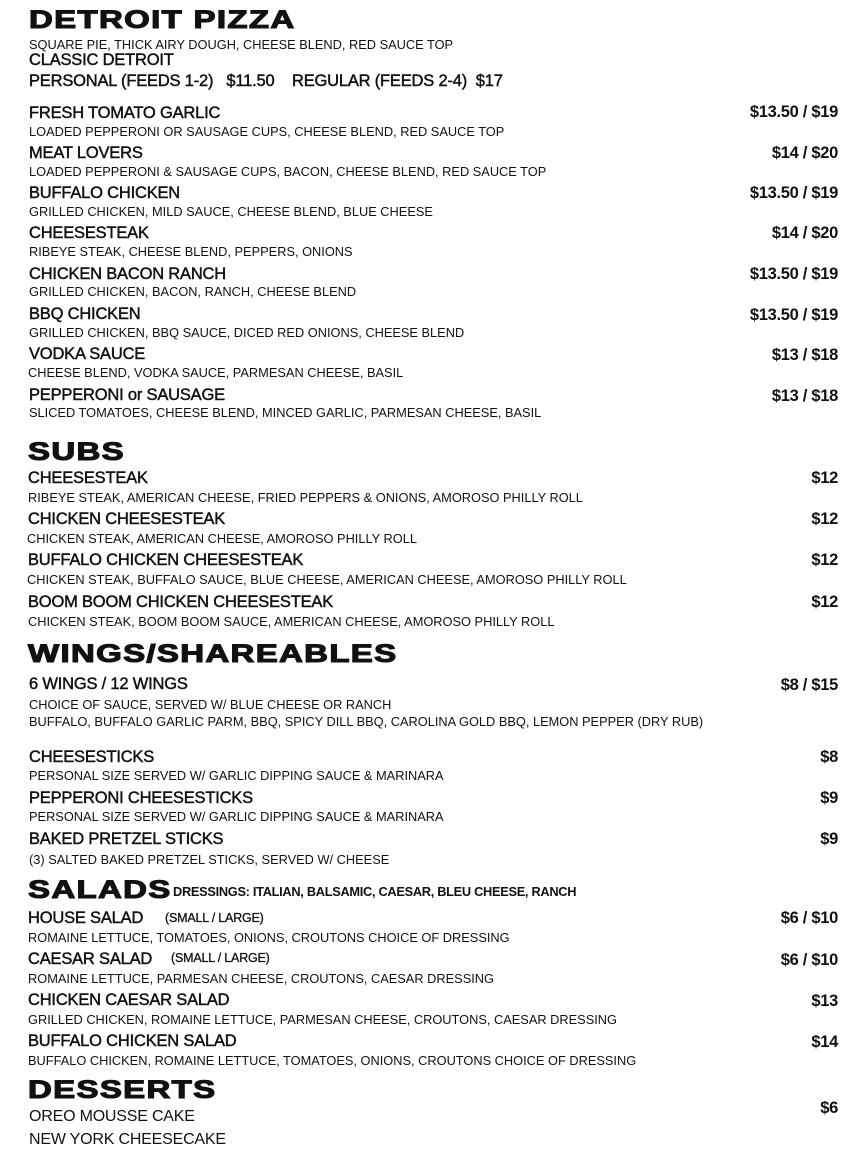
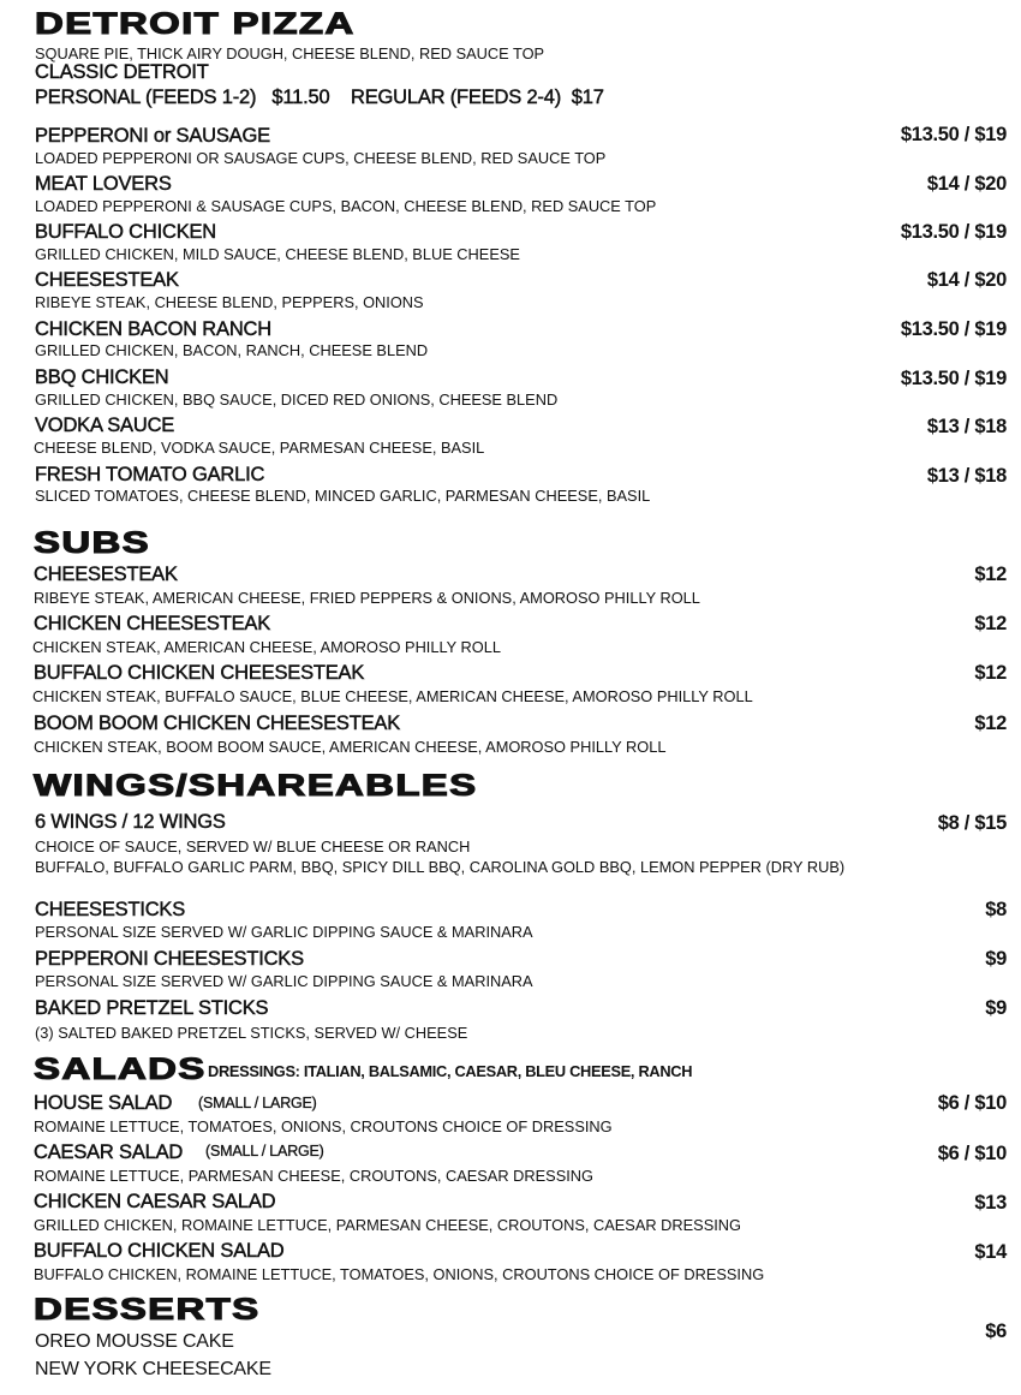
  DETROIT PIZZA
  SQUARE PIE, THICK AIRY DOUGH, CHEESE BLEND, RED SAUCE TOP
  CLASSIC DETROIT
  PERSONAL (FEEDS 1-2) $11.50 REGULAR (FEEDS 2-4) $17
- FRESH TOMATO GARLIC
+ PEPPERONI or SAUSAGE
  LOADED PEPPERONI OR SAUSAGE CUPS, CHEESE BLEND, RED SAUCE TOP
  $13.50 / $19
  MEAT LOVERS
  LOADED PEPPERONI & SAUSAGE CUPS, BACON, CHEESE BLEND, RED SAUCE TOP
  $14 / $20
  BUFFALO CHICKEN
  GRILLED CHICKEN, MILD SAUCE, CHEESE BLEND, BLUE CHEESE
  $13.50 / $19
  CHEESESTEAK
  RIBEYE STEAK, CHEESE BLEND, PEPPERS, ONIONS
  $14 / $20
  CHICKEN BACON RANCH
  GRILLED CHICKEN, BACON, RANCH, CHEESE BLEND
  $13.50 / $19
  BBQ CHICKEN
  GRILLED CHICKEN, BBQ SAUCE, DICED RED ONIONS, CHEESE BLEND
  $13.50 / $19
  VODKA SAUCE
  CHEESE BLEND, VODKA SAUCE, PARMESAN CHEESE, BASIL
  $13 / $18
- PEPPERONI or SAUSAGE
+ FRESH TOMATO GARLIC
  SLICED TOMATOES, CHEESE BLEND, MINCED GARLIC, PARMESAN CHEESE, BASIL
  $13 / $18
  SUBS
  CHEESESTEAK
  RIBEYE STEAK, AMERICAN CHEESE, FRIED PEPPERS & ONIONS, AMOROSO PHILLY ROLL
  $12
  CHICKEN CHEESESTEAK
  CHICKEN STEAK, AMERICAN CHEESE, AMOROSO PHILLY ROLL
  $12
  BUFFALO CHICKEN CHEESESTEAK
  CHICKEN STEAK, BUFFALO SAUCE, BLUE CHEESE, AMERICAN CHEESE, AMOROSO PHILLY ROLL
  $12
  BOOM BOOM CHICKEN CHEESESTEAK
  CHICKEN STEAK, BOOM BOOM SAUCE, AMERICAN CHEESE, AMOROSO PHILLY ROLL
  $12
  WINGS/SHAREABLES
  6 WINGS / 12 WINGS
  CHOICE OF SAUCE, SERVED W/ BLUE CHEESE OR RANCH
  BUFFALO, BUFFALO GARLIC PARM, BBQ, SPICY DILL BBQ, CAROLINA GOLD BBQ, LEMON PEPPER (DRY RUB)
  $8 / $15
  CHEESESTICKS
  PERSONAL SIZE SERVED W/ GARLIC DIPPING SAUCE & MARINARA
  $8
  PEPPERONI CHEESESTICKS
  PERSONAL SIZE SERVED W/ GARLIC DIPPING SAUCE & MARINARA
  $9
  BAKED PRETZEL STICKS
  (3) SALTED BAKED PRETZEL STICKS, SERVED W/ CHEESE
  $9
  SALADS
  DRESSINGS: ITALIAN, BALSAMIC, CAESAR, BLEU CHEESE, RANCH
  HOUSE SALAD
  (SMALL / LARGE)
  ROMAINE LETTUCE, TOMATOES, ONIONS, CROUTONS CHOICE OF DRESSING
  $6 / $10
  CAESAR SALAD
  (SMALL / LARGE)
  ROMAINE LETTUCE, PARMESAN CHEESE, CROUTONS, CAESAR DRESSING
  $6 / $10
  CHICKEN CAESAR SALAD
  GRILLED CHICKEN, ROMAINE LETTUCE, PARMESAN CHEESE, CROUTONS, CAESAR DRESSING
  $13
  BUFFALO CHICKEN SALAD
  BUFFALO CHICKEN, ROMAINE LETTUCE, TOMATOES, ONIONS, CROUTONS CHOICE OF DRESSING
  $14
  DESSERTS
  OREO MOUSSE CAKE
  NEW YORK CHEESECAKE
  $6
